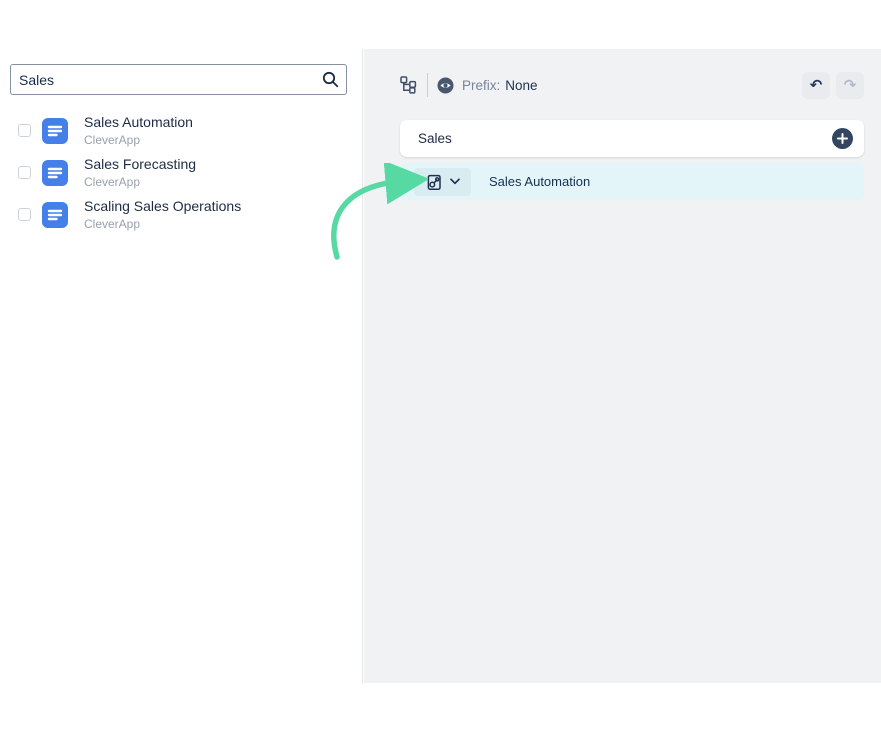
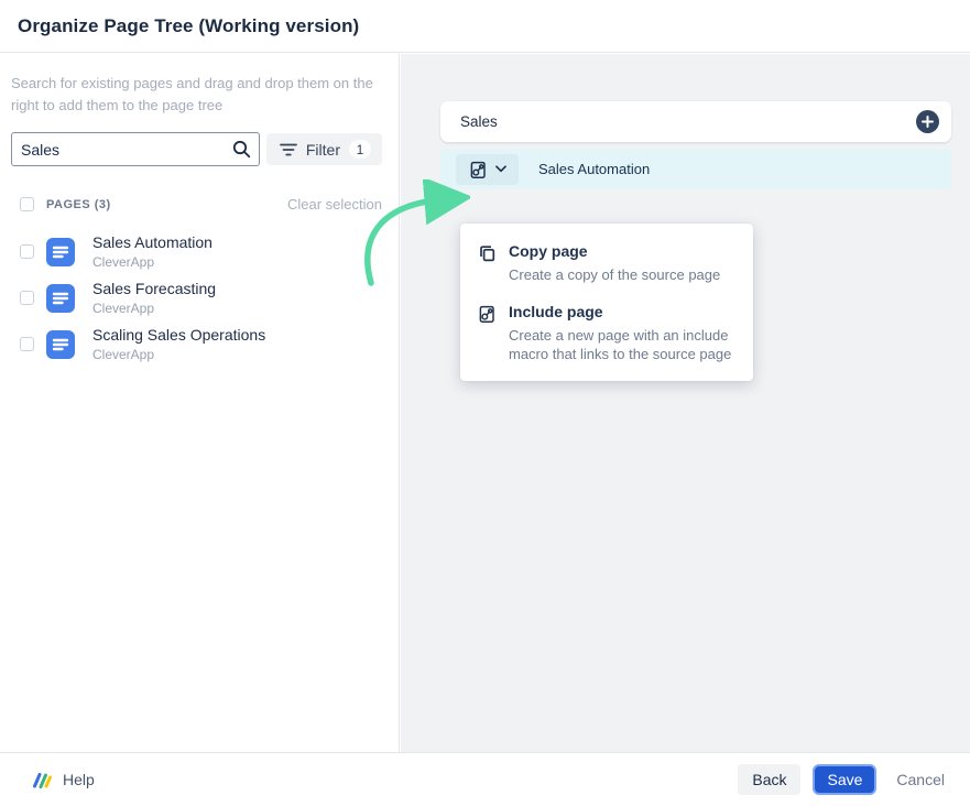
+ Organize Page Tree (Working version)
+ Search for existing pages and drag and drop them on the right to add them to the page tree
  Sales
+ Filter
+ 1
+ PAGES (3)
+ Clear selection
  Sales Automation
  CleverApp
  Sales Forecasting
  CleverApp
  Scaling Sales Operations
  CleverApp
- Prefix:
- None
- ↶
- ↷
  Sales
  Sales Automation
+ Copy page
+ Create a copy of the source page
+ Include page
+ Create a new page with an include macro that links to the source page
+ Help
+ Back
+ Save
+ Cancel
